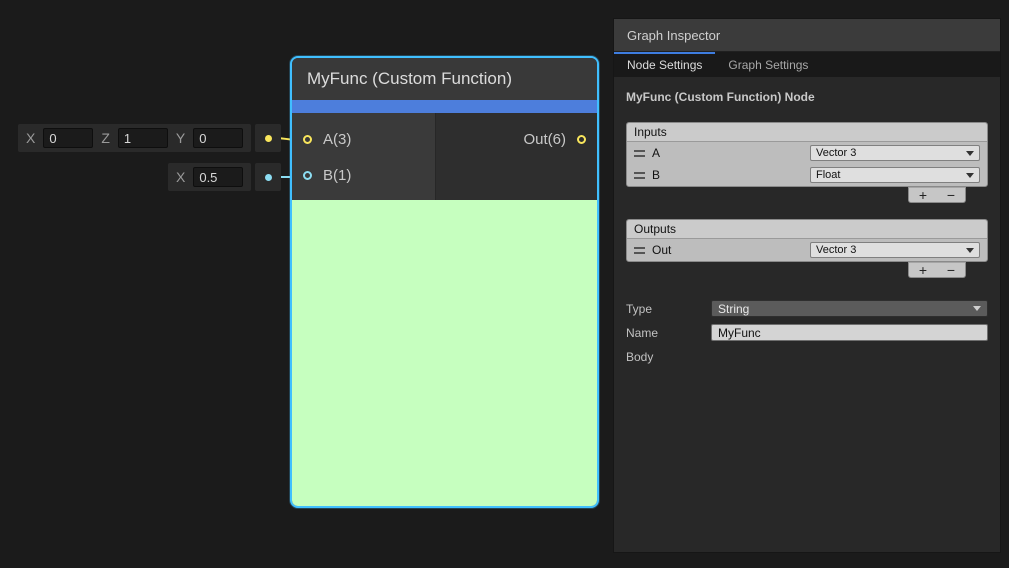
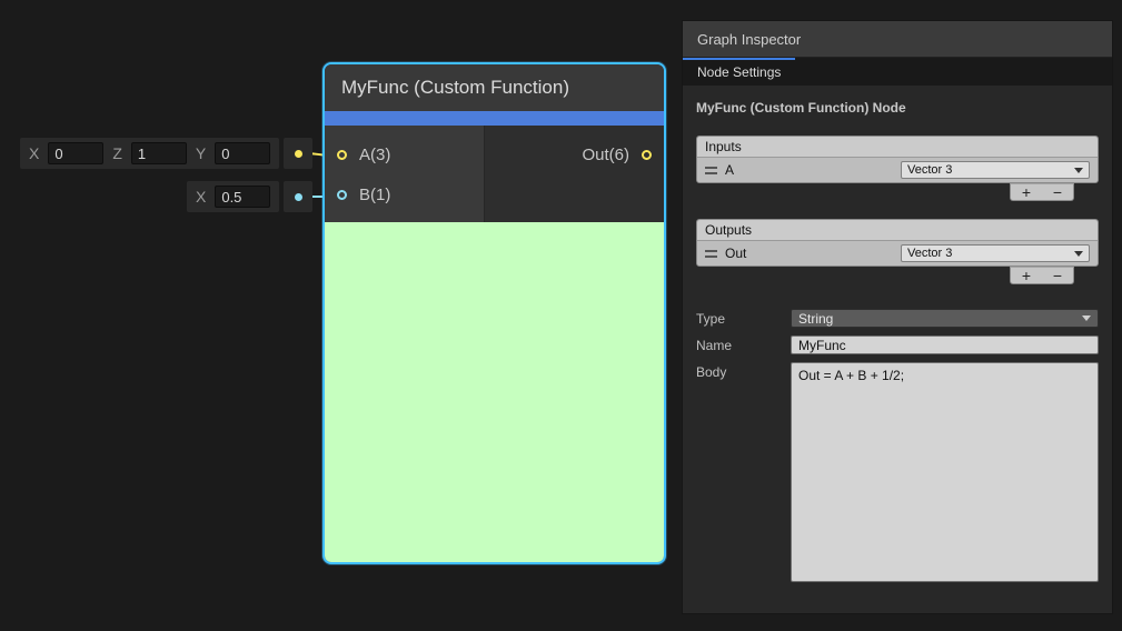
  X
  0
  Z
  1
  Y
  0
  X
  0.5
  MyFunc (Custom Function)
  A(3)
  B(1)
  Out(6)
  Graph Inspector
  Node Settings
- Graph Settings
  MyFunc (Custom Function) Node
  Inputs
  A
  Vector 3
- B
- Float
  +
  −
  Outputs
  Out
  Vector 3
  +
  −
  Type
  String
  Name
  MyFunc
  Body
+ Out = A + B + 1/2;
